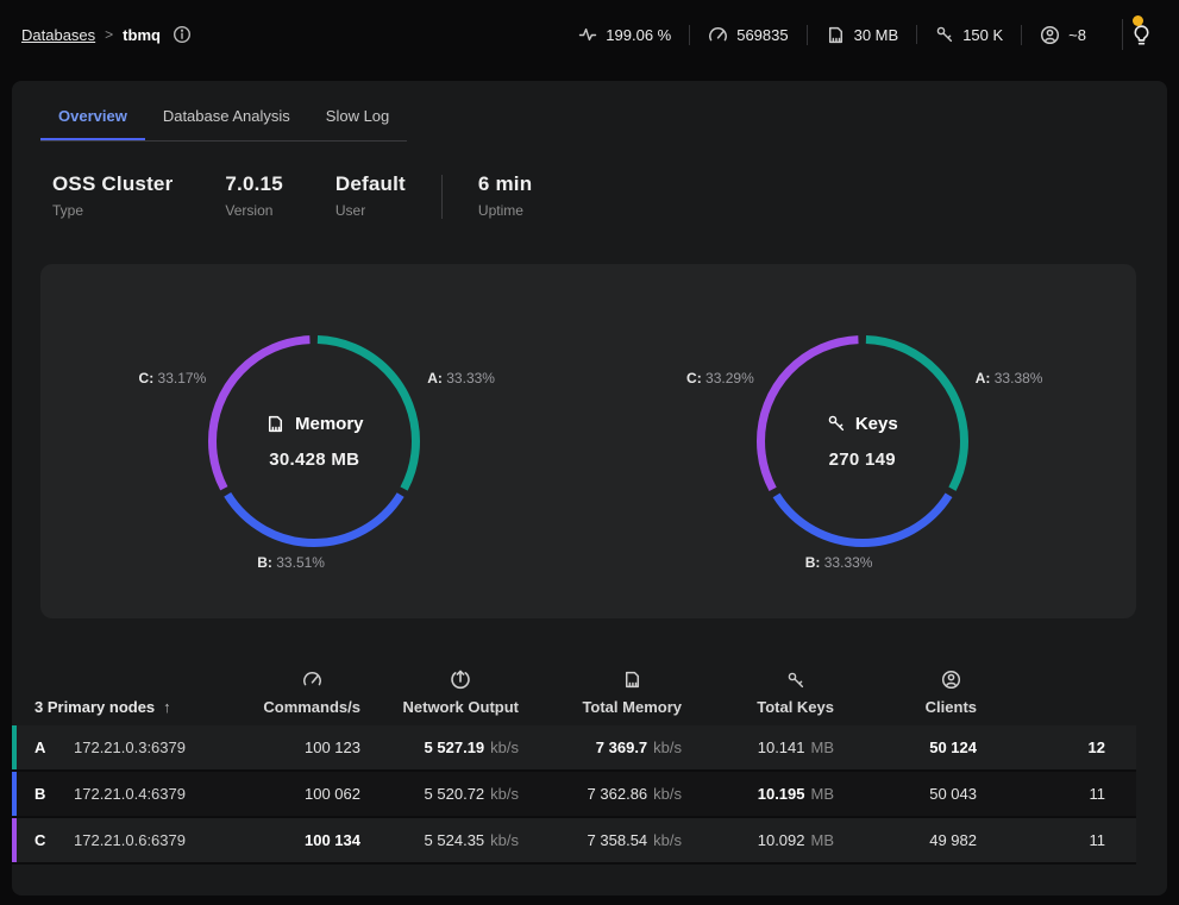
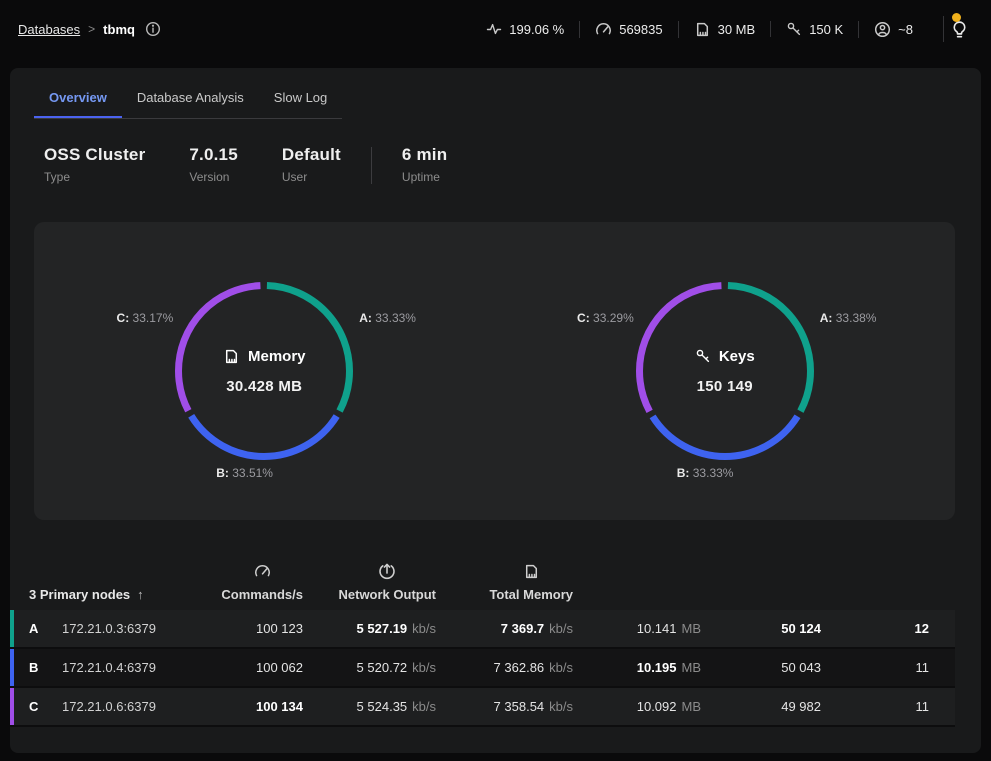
  Databases
  >
  tbmq
  199.06 %
  569835
  30 MB
  150 K
  ~8
  Overview Database Analysis Slow Log
  OSS Cluster
  Type
  7.0.15
  Version
  Default
  User
  6 min
  Uptime
  Memory
  30.428 MB
  A: 33.33%
  B: 33.51%
  C: 33.17%
  Keys
- 270 149
+ 150 149
  A: 33.38%
  B: 33.33%
  C: 33.29%
  3 Primary nodes
  ↑
  Commands/s
  Network Output
  Total Memory
- Total Keys
- Clients
  A
  172.21.0.3:6379
  100 123
  5 527.19 kb/s
  7 369.7 kb/s
  10.141 MB
  50 124
  12
  B
  172.21.0.4:6379
  100 062
  5 520.72 kb/s
  7 362.86 kb/s
  10.195 MB
  50 043
  11
  C
  172.21.0.6:6379
  100 134
  5 524.35 kb/s
  7 358.54 kb/s
  10.092 MB
  49 982
  11
